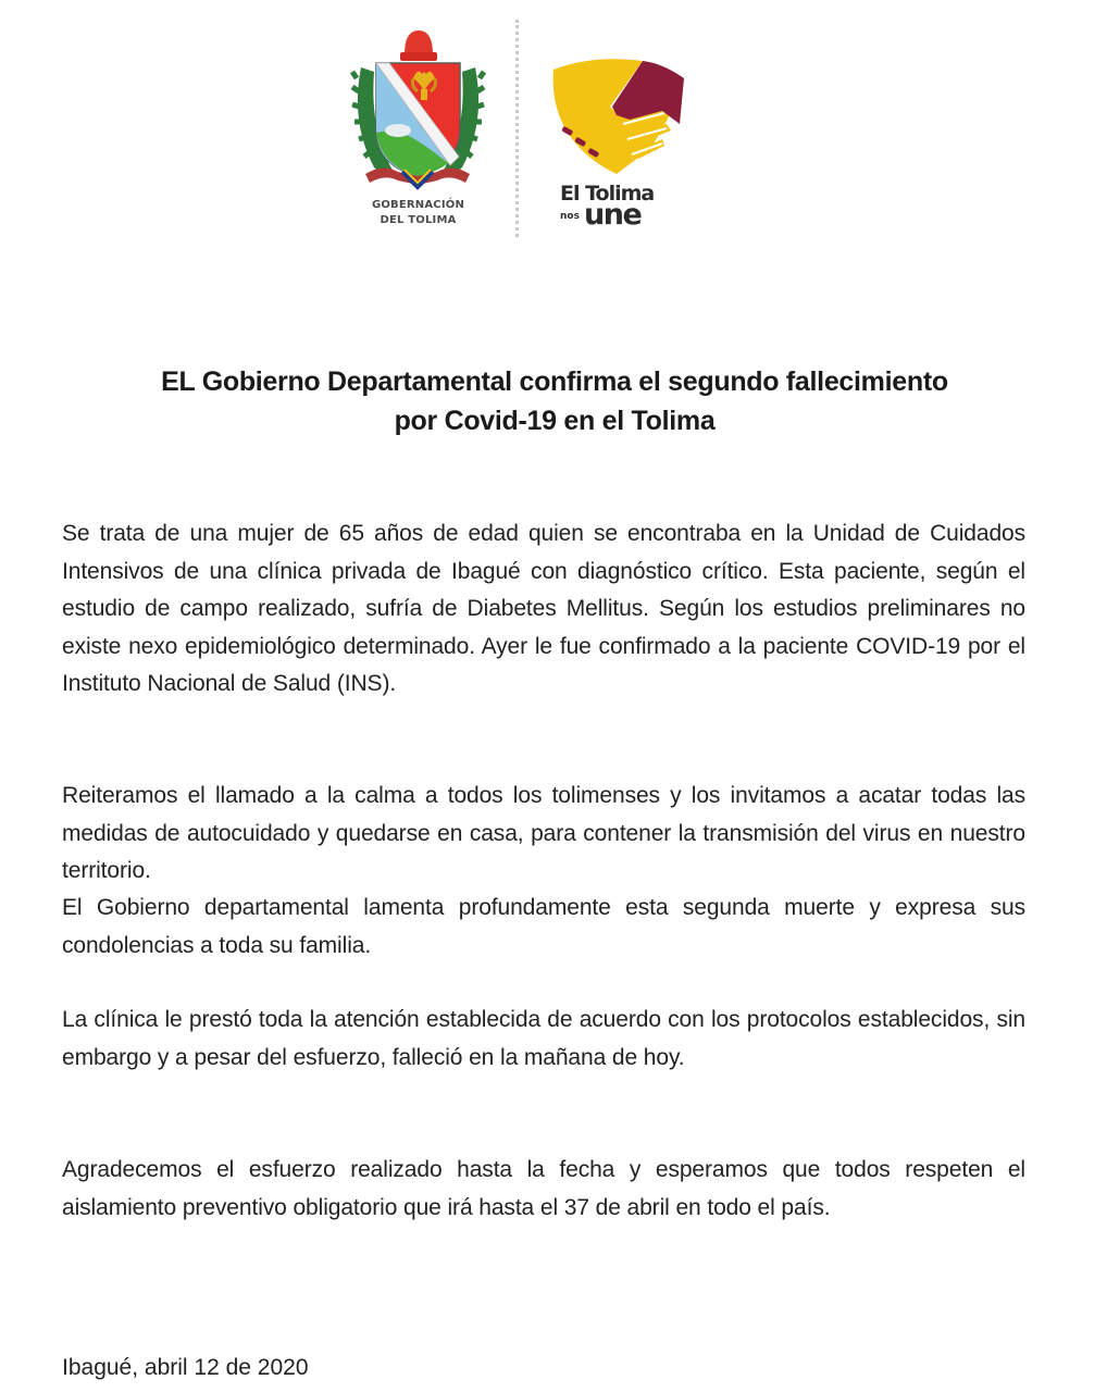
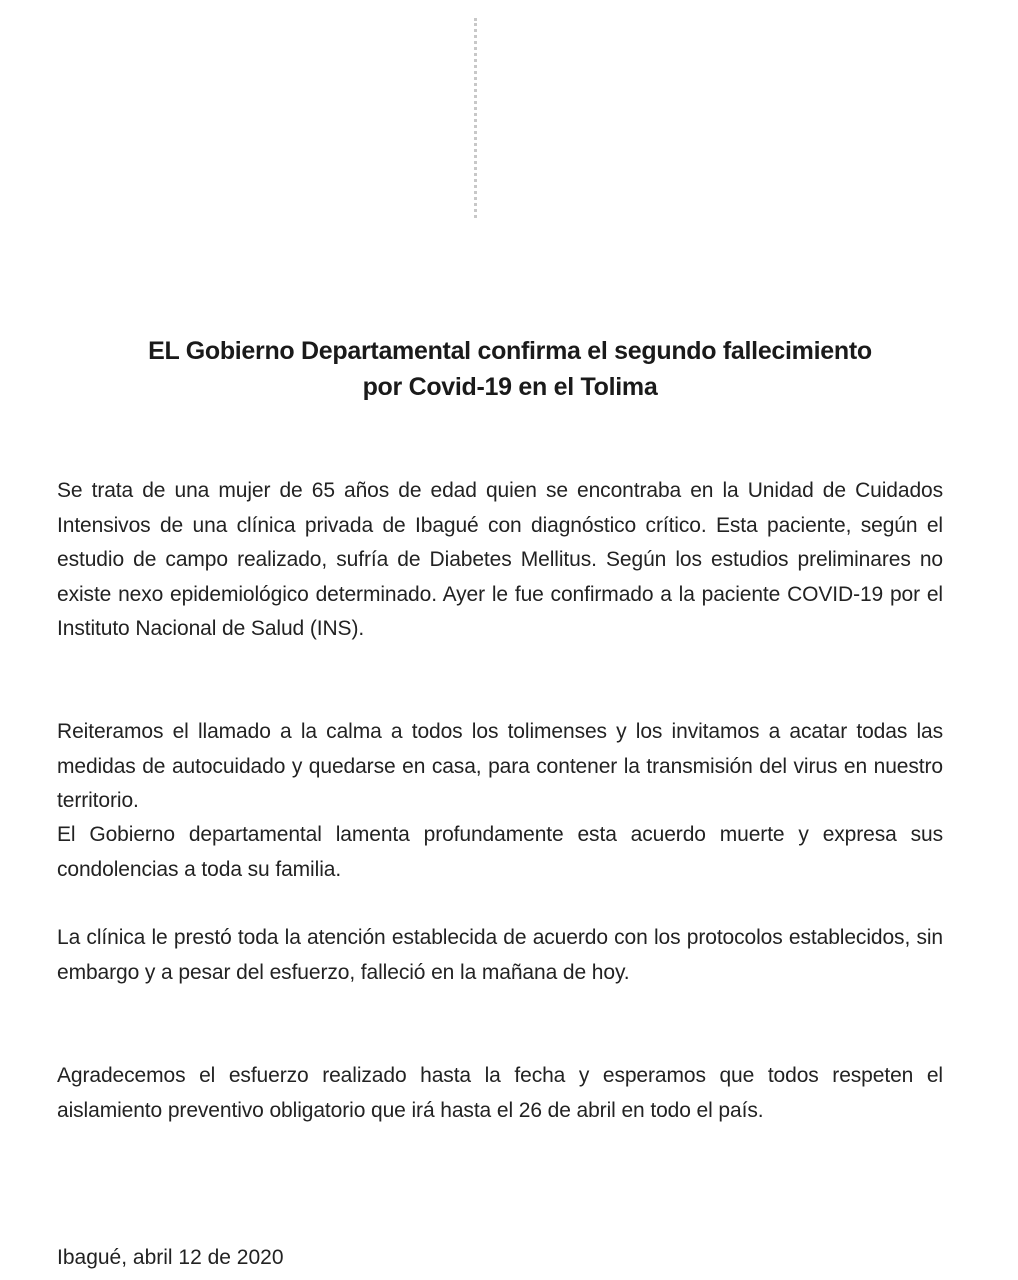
- GOBERNACIÓN
- DEL TOLIMA
- El Tolima
- nos
- une
  EL Gobierno Departamental confirma el segundo fallecimiento
  por Covid-19 en el Tolima
  Se trata de una mujer de 65 años de edad quien se encontraba en la Unidad de Cuidados Intensivos de una clínica privada de Ibagué con diagnóstico crítico. Esta paciente, según el estudio de campo realizado, sufría de Diabetes Mellitus. Según los estudios preliminares no existe nexo epidemiológico determinado. Ayer le fue confirmado a la paciente COVID-19 por el Instituto Nacional de Salud (INS).
  Reiteramos el llamado a la calma a todos los tolimenses y los invitamos a acatar todas las medidas de autocuidado y quedarse en casa, para contener la transmisión del virus en nuestro territorio.
- El Gobierno departamental lamenta profundamente esta segunda muerte y expresa sus condolencias a toda su familia.
+ El Gobierno departamental lamenta profundamente esta acuerdo muerte y expresa sus condolencias a toda su familia.
  La clínica le prestó toda la atención establecida de acuerdo con los protocolos establecidos, sin embargo y a pesar del esfuerzo, falleció en la mañana de hoy.
- Agradecemos el esfuerzo realizado hasta la fecha y esperamos que todos respeten el aislamiento preventivo obligatorio que irá hasta el 37 de abril en todo el país.
+ Agradecemos el esfuerzo realizado hasta la fecha y esperamos que todos respeten el aislamiento preventivo obligatorio que irá hasta el 26 de abril en todo el país.
  Ibagué, abril 12 de 2020
